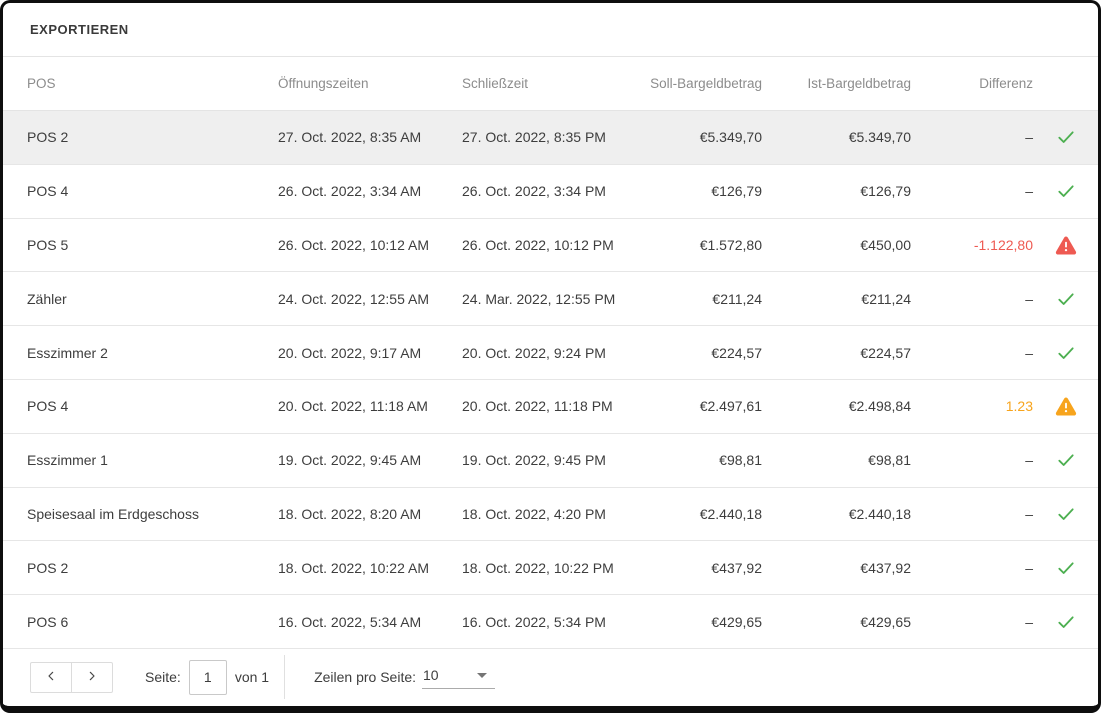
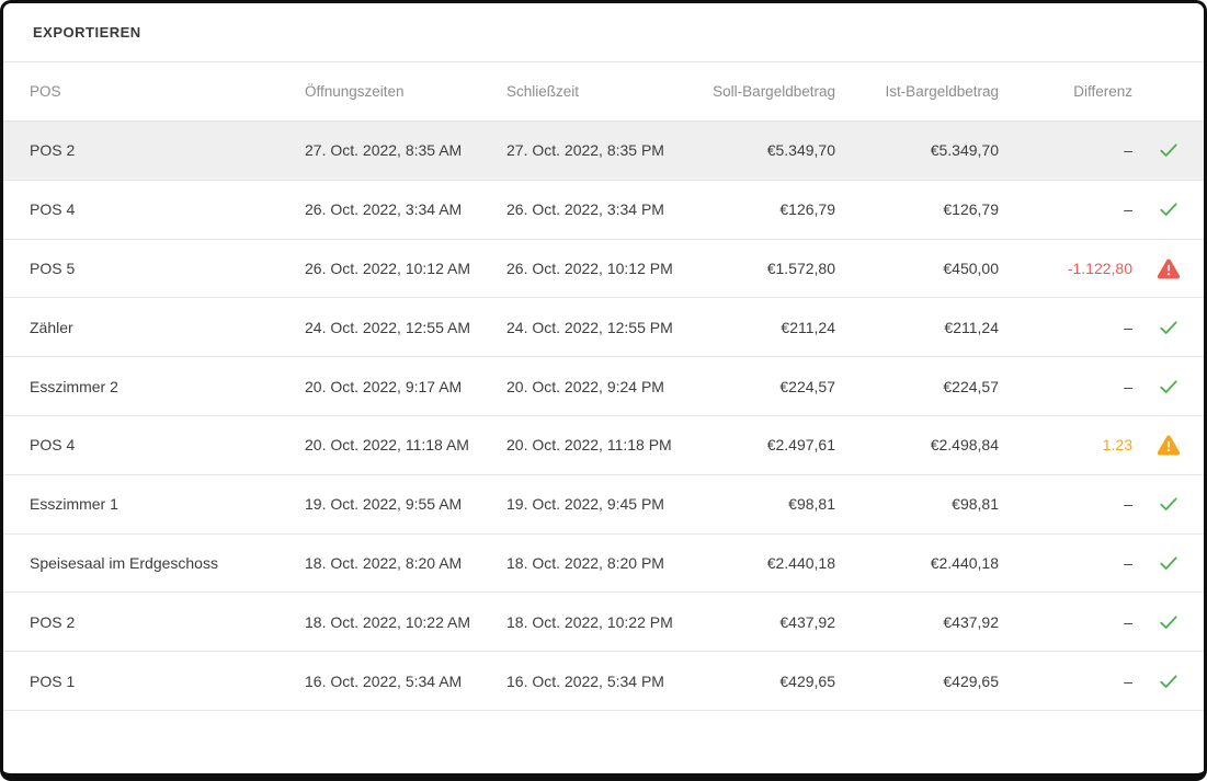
  EXPORTIEREN
  POS
  Öffnungszeiten
  Schließzeit
  Soll-Bargeldbetrag
  Ist-Bargeldbetrag
  Differenz
  POS 2
  27. Oct. 2022, 8:35 AM
  27. Oct. 2022, 8:35 PM
  €5.349,70
  €5.349,70
  –
  POS 4
  26. Oct. 2022, 3:34 AM
  26. Oct. 2022, 3:34 PM
  €126,79
  €126,79
  –
  POS 5
  26. Oct. 2022, 10:12 AM
  26. Oct. 2022, 10:12 PM
  €1.572,80
  €450,00
  -1.122,80
  Zähler
  24. Oct. 2022, 12:55 AM
- 24. Mar. 2022, 12:55 PM
+ 24. Oct. 2022, 12:55 PM
  €211,24
  €211,24
  –
  Esszimmer 2
  20. Oct. 2022, 9:17 AM
  20. Oct. 2022, 9:24 PM
  €224,57
  €224,57
  –
  POS 4
  20. Oct. 2022, 11:18 AM
  20. Oct. 2022, 11:18 PM
  €2.497,61
  €2.498,84
  1.23
  Esszimmer 1
- 19. Oct. 2022, 9:45 AM
+ 19. Oct. 2022, 9:55 AM
  19. Oct. 2022, 9:45 PM
  €98,81
  €98,81
  –
  Speisesaal im Erdgeschoss
  18. Oct. 2022, 8:20 AM
- 18. Oct. 2022, 4:20 PM
+ 18. Oct. 2022, 8:20 PM
  €2.440,18
  €2.440,18
  –
  POS 2
  18. Oct. 2022, 10:22 AM
  18. Oct. 2022, 10:22 PM
  €437,92
  €437,92
  –
- POS 6
+ POS 1
  16. Oct. 2022, 5:34 AM
  16. Oct. 2022, 5:34 PM
  €429,65
  €429,65
  –
- Seite:
- 1
- von 1
- Zeilen pro Seite:
- 10
